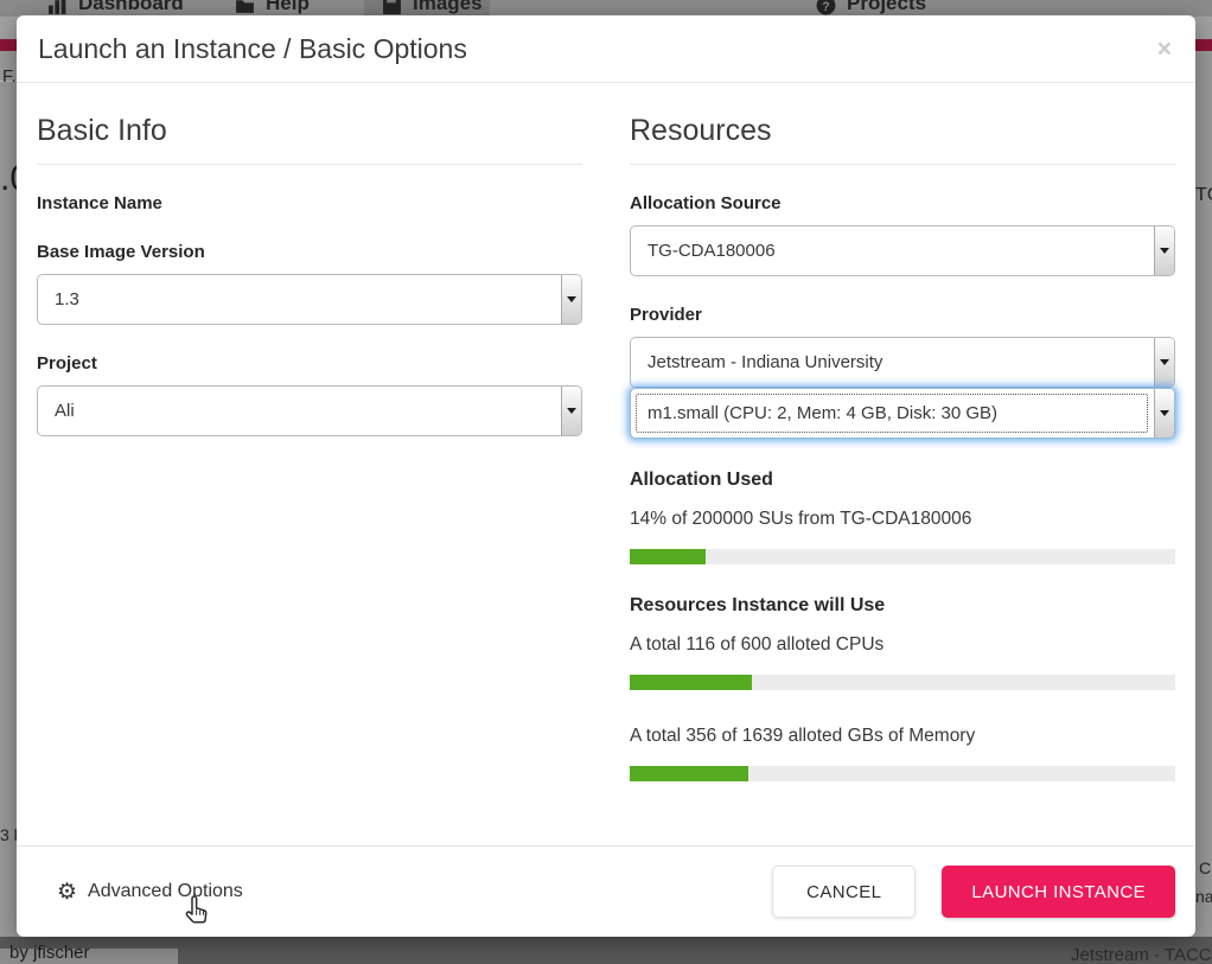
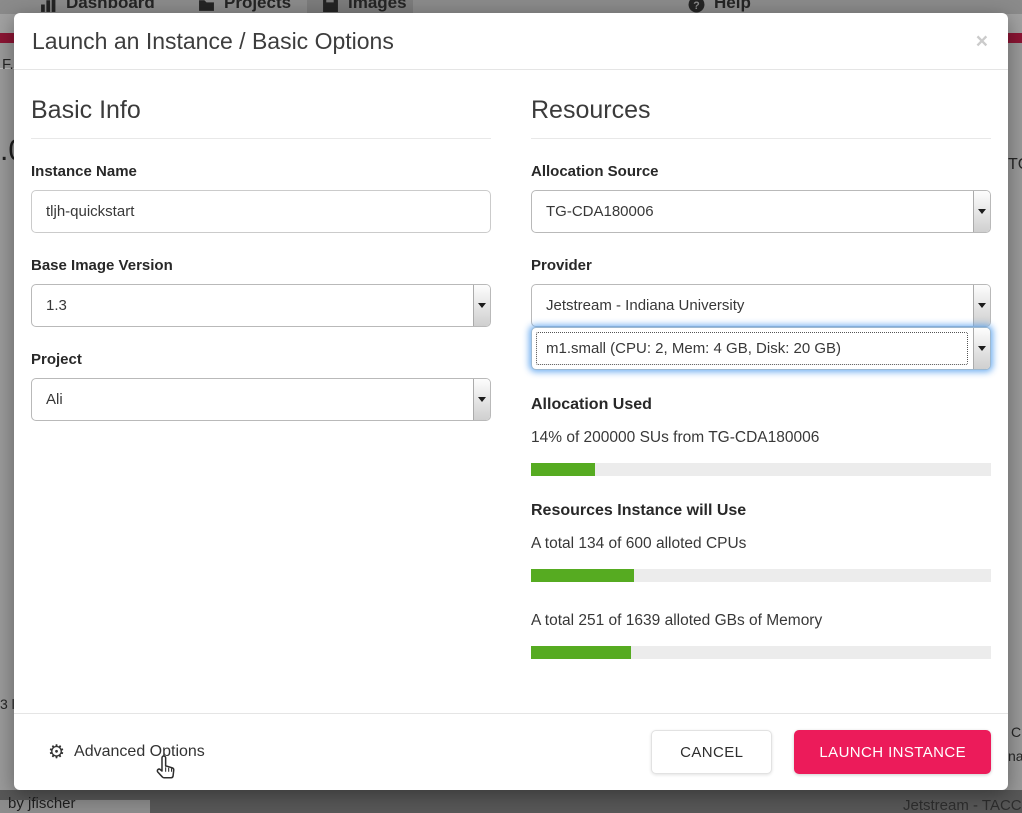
  Dashboard
- Help
+ Projects
  Images
  ?
- Projects
+ Help
  F.
  C
  na
  by jfischer
  Jetstream - TACC
  Launch an Instance / Basic Options
  ×
  Basic Info
  Instance Name
+ tljh-quickstart
  Base Image Version
  1.3
  Project
  Ali
  Resources
  Allocation Source
  TG-CDA180006
  Provider
  Jetstream - Indiana University
- m1.small (CPU: 2, Mem: 4 GB, Disk: 30 GB)
+ m1.small (CPU: 2, Mem: 4 GB, Disk: 20 GB)
  Allocation Used
  14% of 200000 SUs from TG-CDA180006
  Resources Instance will Use
- A total 116 of 600 alloted CPUs
+ A total 134 of 600 alloted CPUs
- A total 356 of 1639 alloted GBs of Memory
+ A total 251 of 1639 alloted GBs of Memory
  ⚙
  Advanced Options
  CANCEL
  LAUNCH INSTANCE
